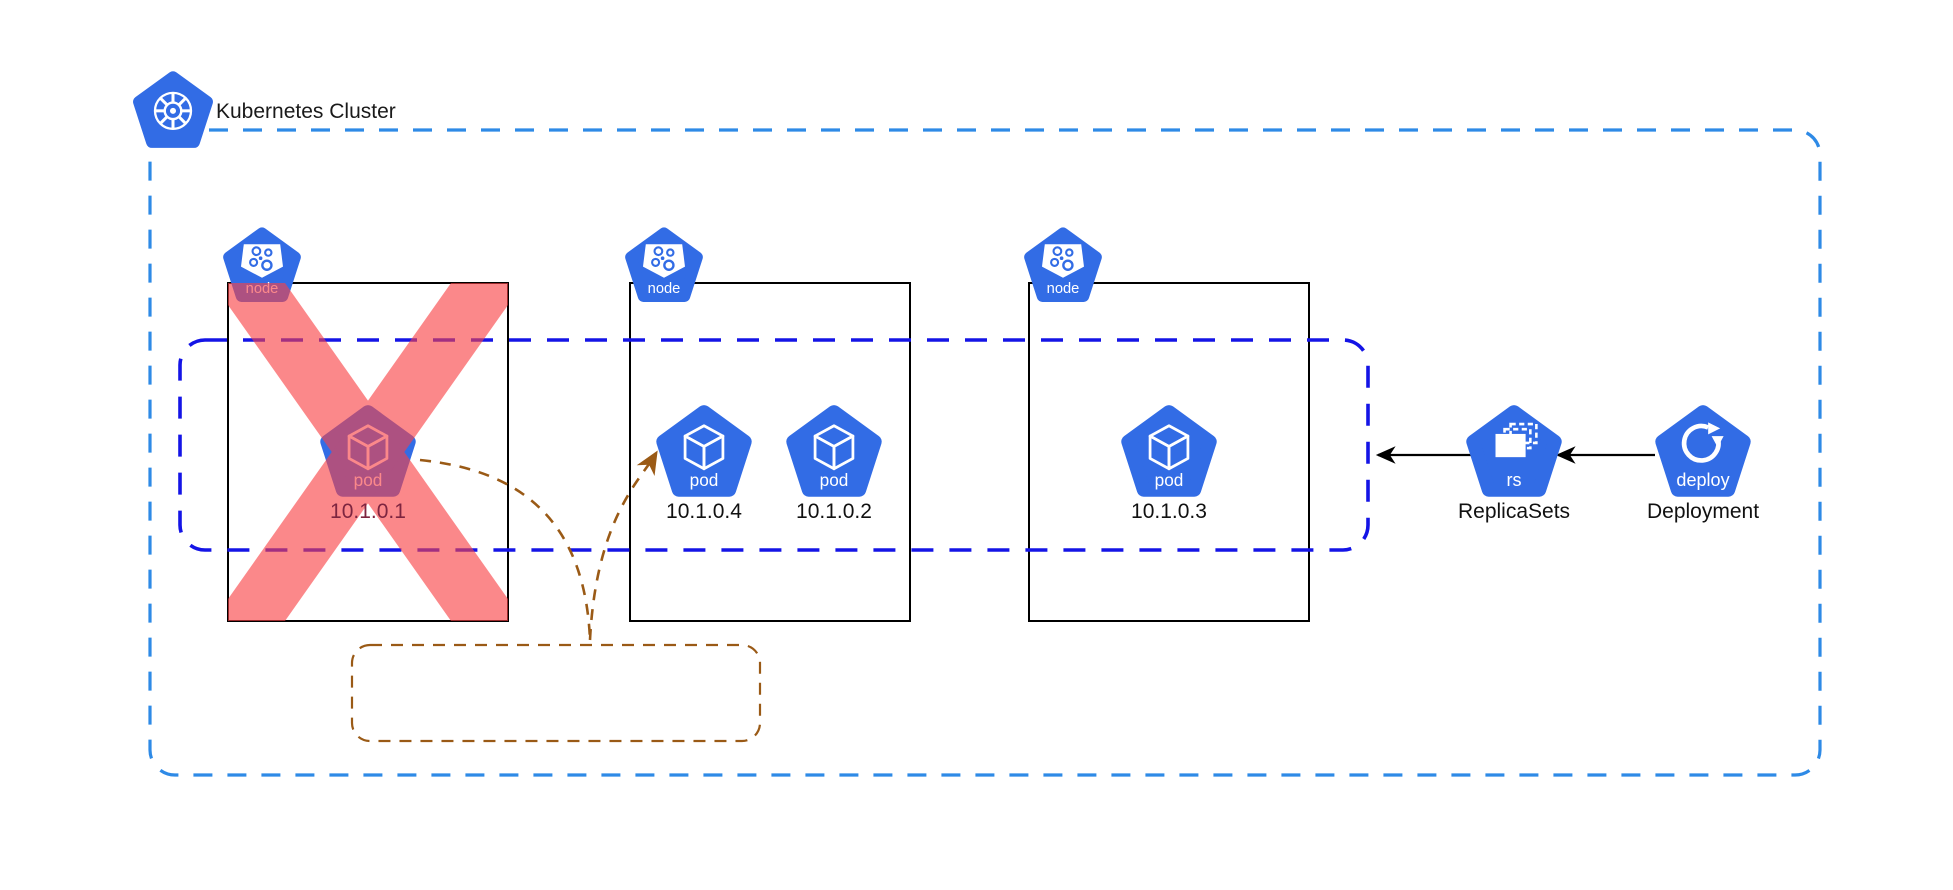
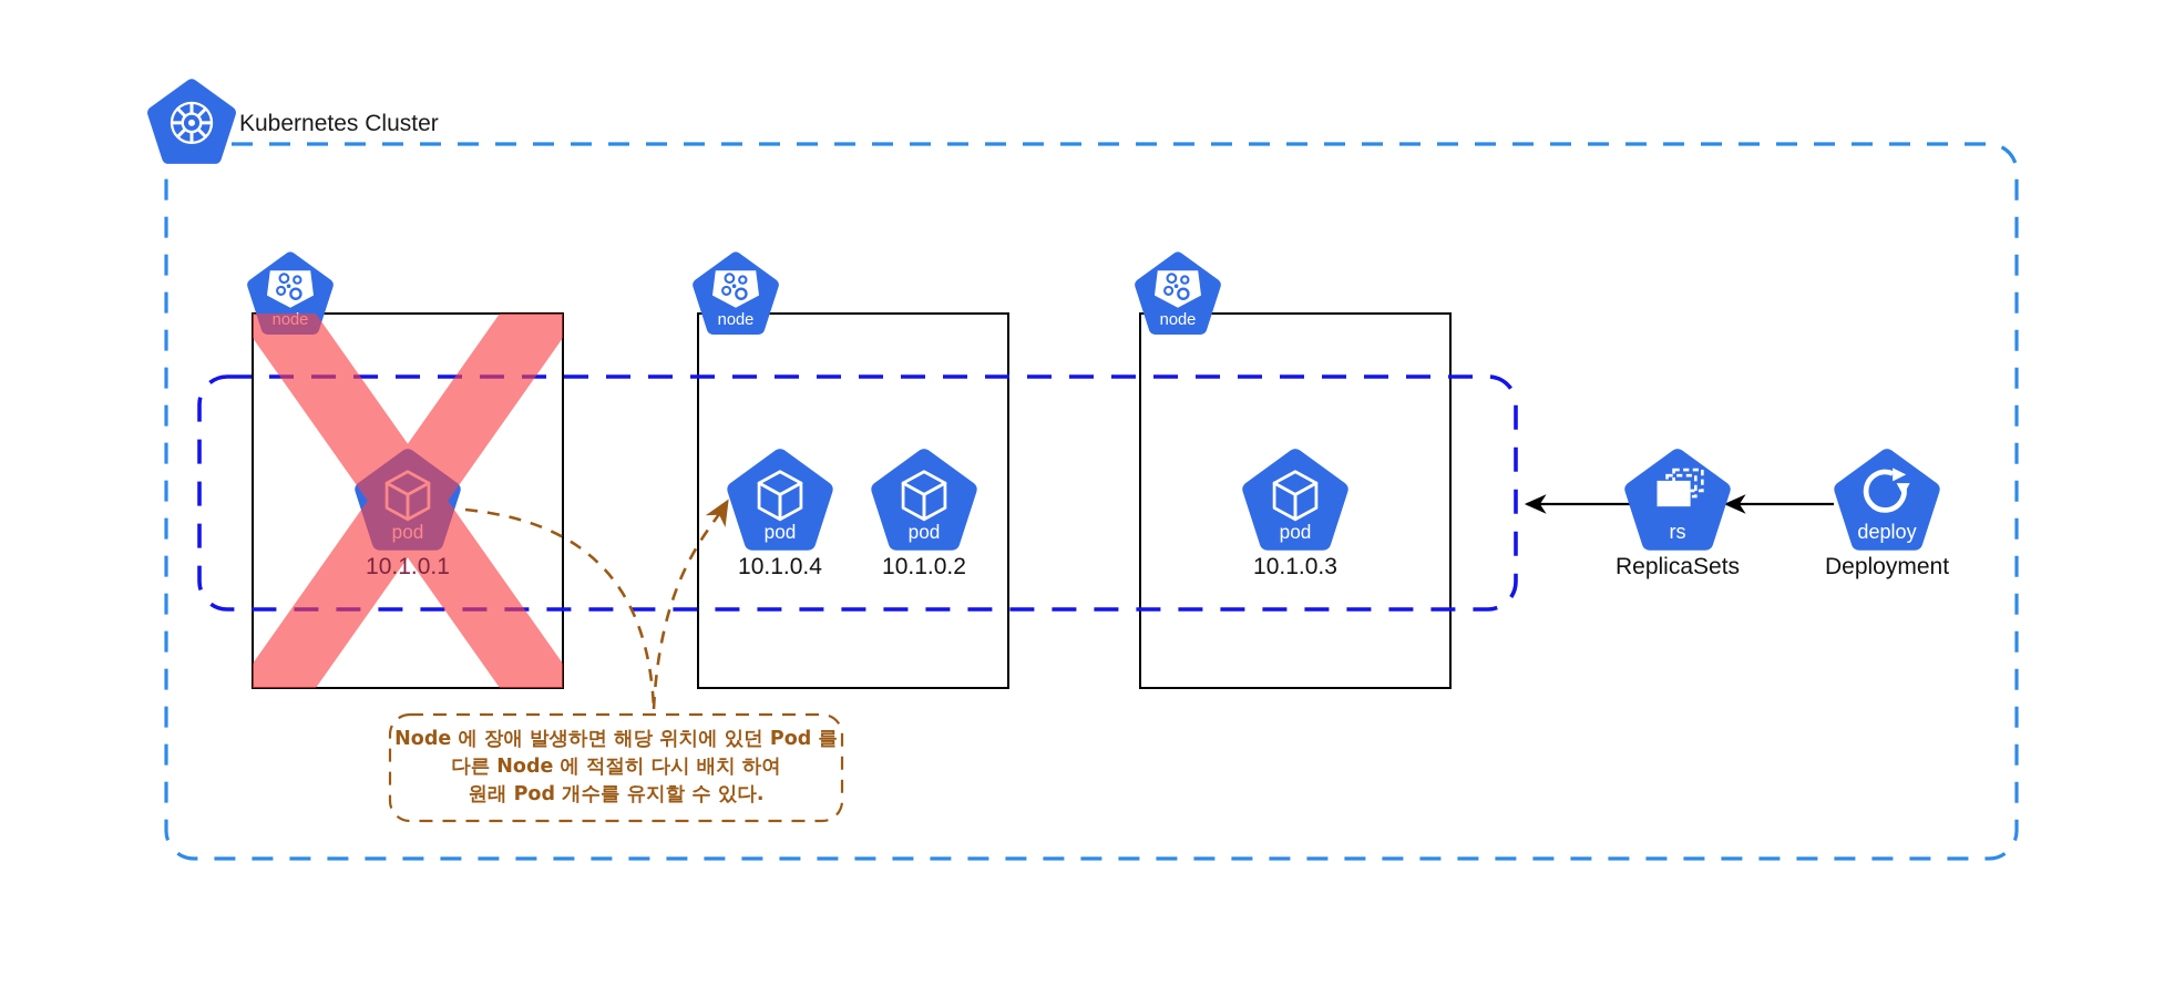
  pod
  pod
  pod
  pod
  node
  node
  node
  rs
  deploy
  Kubernetes Cluster
  10.1.0.1
  10.1.0.4
  10.1.0.2
  10.1.0.3
  ReplicaSets
  Deployment
+ Node 에 장애 발생하면 해당 위치에 있던 Pod 를
+ 다른 Node 에 적절히 다시 배치 하여
+ 원래 Pod 개수를 유지할 수 있다.
